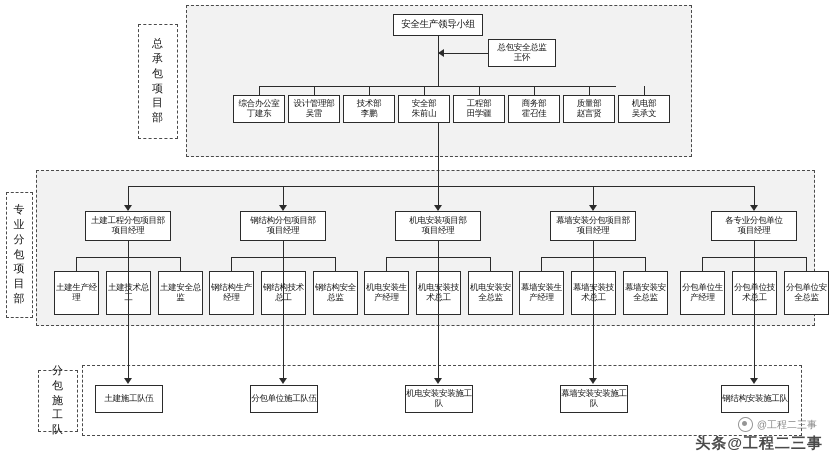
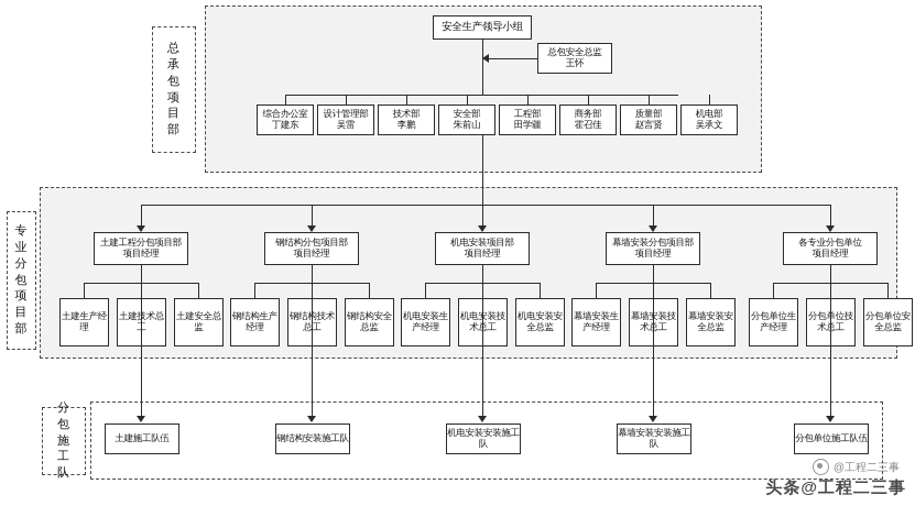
  总
  承
  包
  项
  目
  部
  专
  业
  分
  包
  项
  目
  部
  分
  包
  施
  工
  队
  安全生产领导小组
  总包安全总监
  王怀
  综合办公室
  丁建东
  设计管理部
  吴雷
  技术部
  李鹏
  安全部
  朱前山
  工程部
  田学疆
  商务部
  霍召佳
  质量部
  赵言贤
  机电部
  吴承文
  土建工程分包项目部
  项目经理
  钢结构分包项目部
  项目经理
  机电安装项目部
  项目经理
  幕墙安装分包项目部
  项目经理
  各专业分包单位
  项目经理
  土建生产经理
  土建安全总监
  钢结构生产经理
  钢结技术总工
  钢结构安全总监
  机电安装生产经理
  机电装技术工
  机电安装安全总监
  幕墙安装生产经理
  幕墙装技术工
  幕墙安装安全总监
  分包单位生产经理
  分包位技术工
  分包单位安全总监
  土建施工队伍
- 分包单位施工队伍
+ 钢结构安装施工队
  机电安装安装施工队
  幕墙安装安装施工队
- 钢结构安装施工队
+ 分包单位施工队伍
  @工程二三事
  头条@工程二三事
